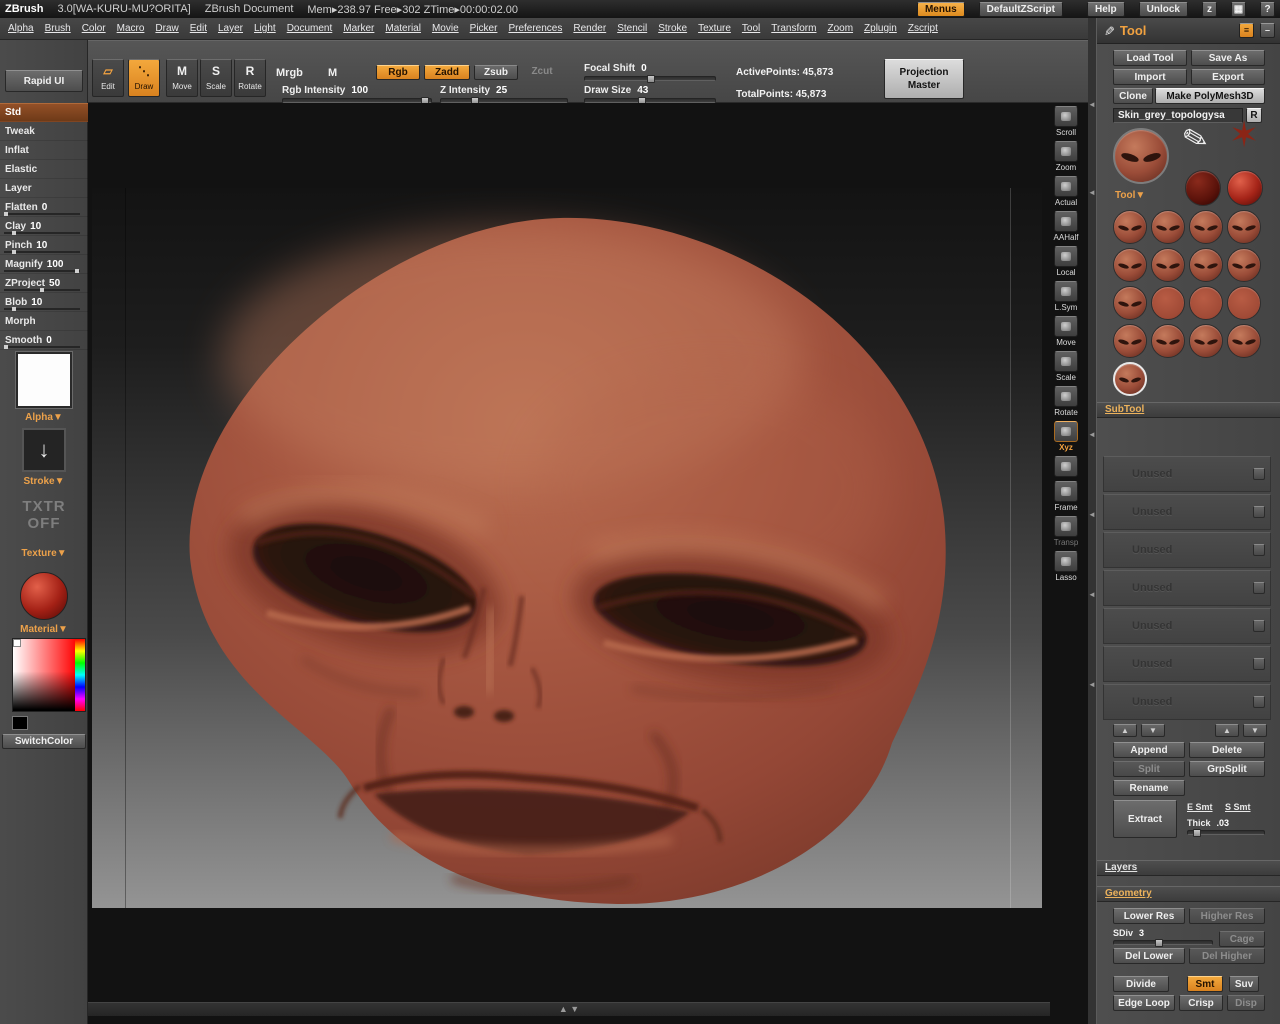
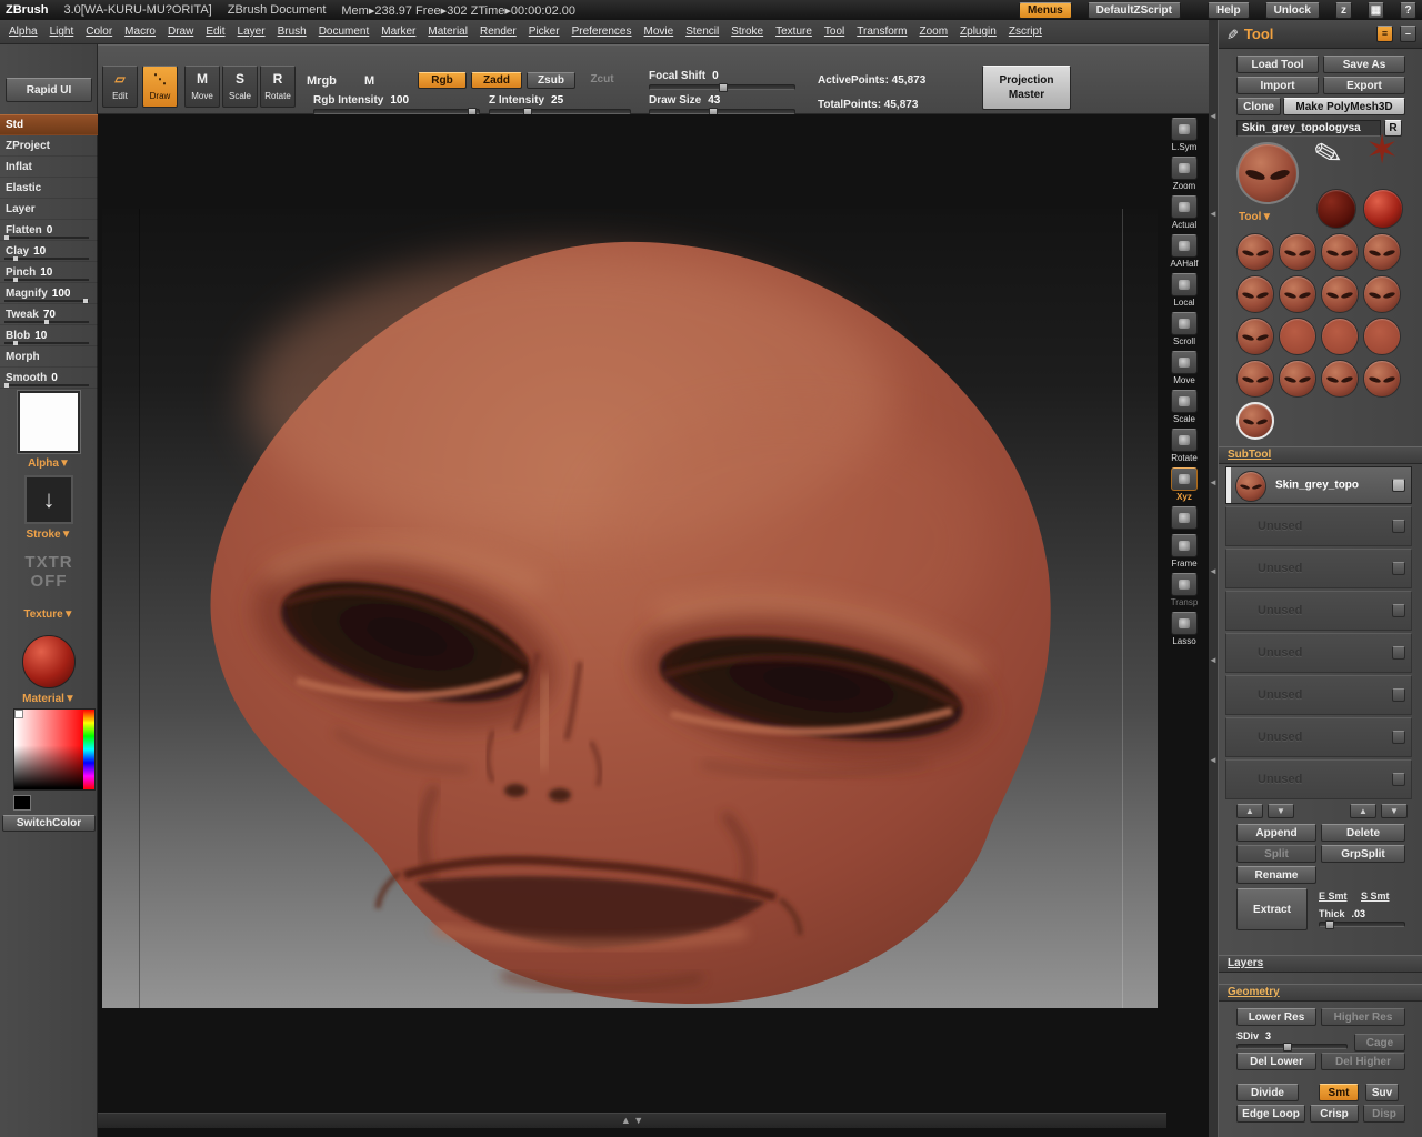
  ZBrush
  3.0[WA-KURU-MU?ORITA]
  ZBrush Document
  Mem▸238.97 Free▸302 ZTime▸00:00:02.00
  Menus
  DefaultZScript
  Help
  Unlock
  z
  ▦
  ?
  Alpha
- Brush
+ Light
  Color
  Macro
  Draw
  Edit
  Layer
- Light
+ Brush
  Document
  Marker
  Material
- Movie
+ Render
  Picker
  Preferences
- Render
+ Movie
  Stencil
  Stroke
  Texture
  Tool
  Transform
  Zoom
  Zplugin
  Zscript
  ▱
  Edit
  ⋱
  Draw
  M
  Move
  S
  Scale
  R
  Rotate
  Mrgb
  M
  Rgb
  Zadd
  Zsub
  Zcut
  Rgb Intensity 100
  Z Intensity 25
  Focal Shift 0
  Draw Size 43
  ActivePoints: 45,873
  TotalPoints: 45,873
  Projection
  Master
  Rapid UI
  Std
- Tweak
+ ZProject
  Inflat
  Elastic
  Layer
  Flatten
  0
  Clay
  10
  Pinch
  10
  Magnify
  100
- ZProject
+ Tweak
- 50
+ 70
  Blob
  10
  Morph
  Smooth
  0
  Alpha▼
  ↓
  Stroke▼
  TXTR
  OFF
  Texture▼
  Material▼
  SwitchColor
- Scroll
+ L.Sym
  Zoom
  Actual
  AAHalf
  Local
- L.Sym
+ Scroll
  Move
  Scale
  Rotate
  Xyz
  Frame
  Transp
  Lasso
  ▲ ▼
  ◄
  ◄
  ◄
  ◄
  ◄
  ◄
  Tool
  ≡
  –
  Load Tool
  Save As
  Import
  Export
  Clone
  Make PolyMesh3D
  Skin_grey_topologysa
  R
  ✶
  Tool▼
  SubTool
+ Skin_grey_topo
  Unused
  Unused
  Unused
  Unused
  Unused
  Unused
  Unused
  ▲
  ▼
  ▲
  ▼
  Append
  Delete
  Split
  GrpSplit
  Rename
  Extract
  E Smt
  S Smt
  Thick .03
  Layers
  Geometry
  Lower Res
  Higher Res
  SDiv 3
  Cage
  Del Lower
  Del Higher
  Divide
  Smt
  Suv
  Edge Loop
  Crisp
  Disp
